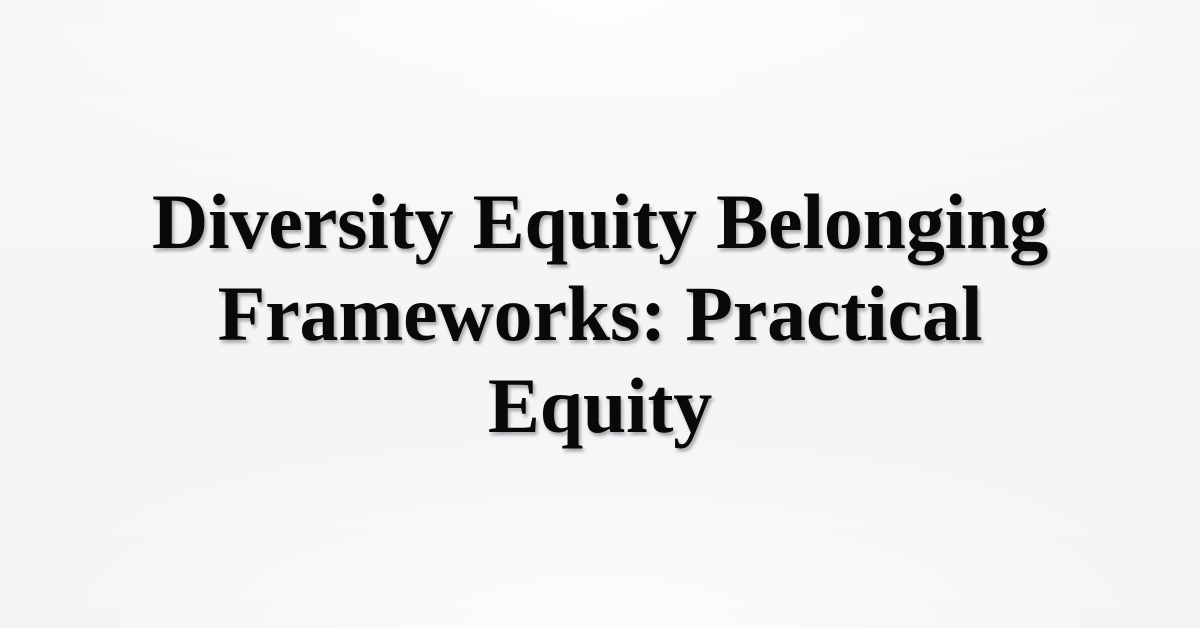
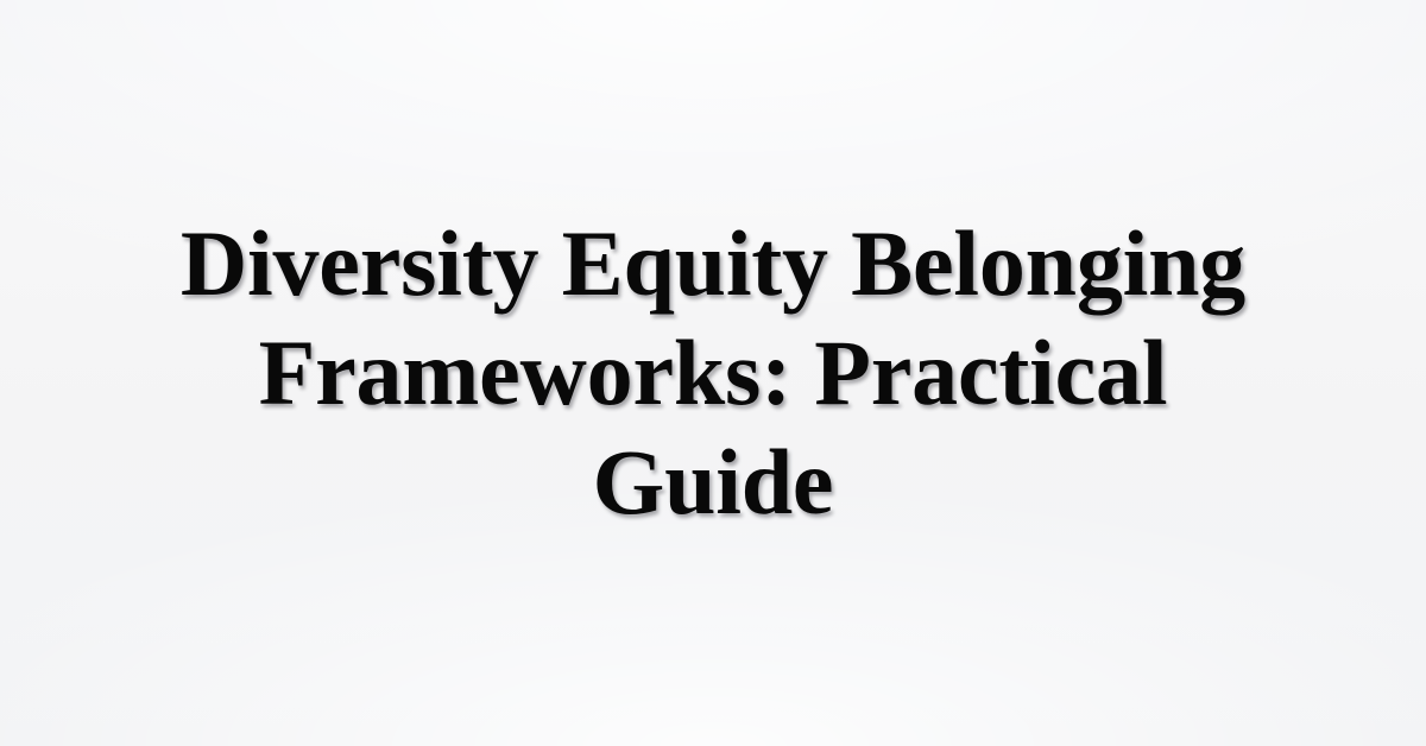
- Diversity Equity Belonging Frameworks: Practical Equity
+ Diversity Equity Belonging Frameworks: Practical Guide
